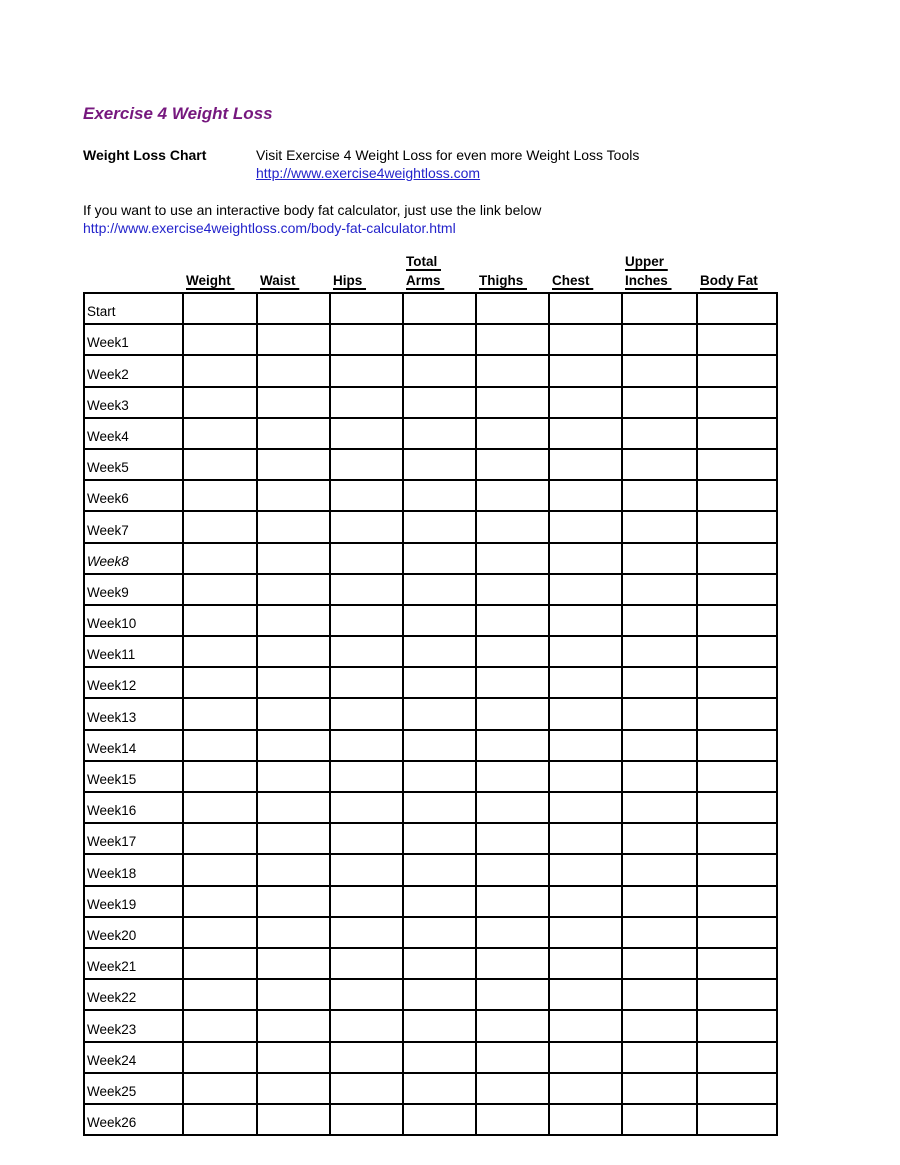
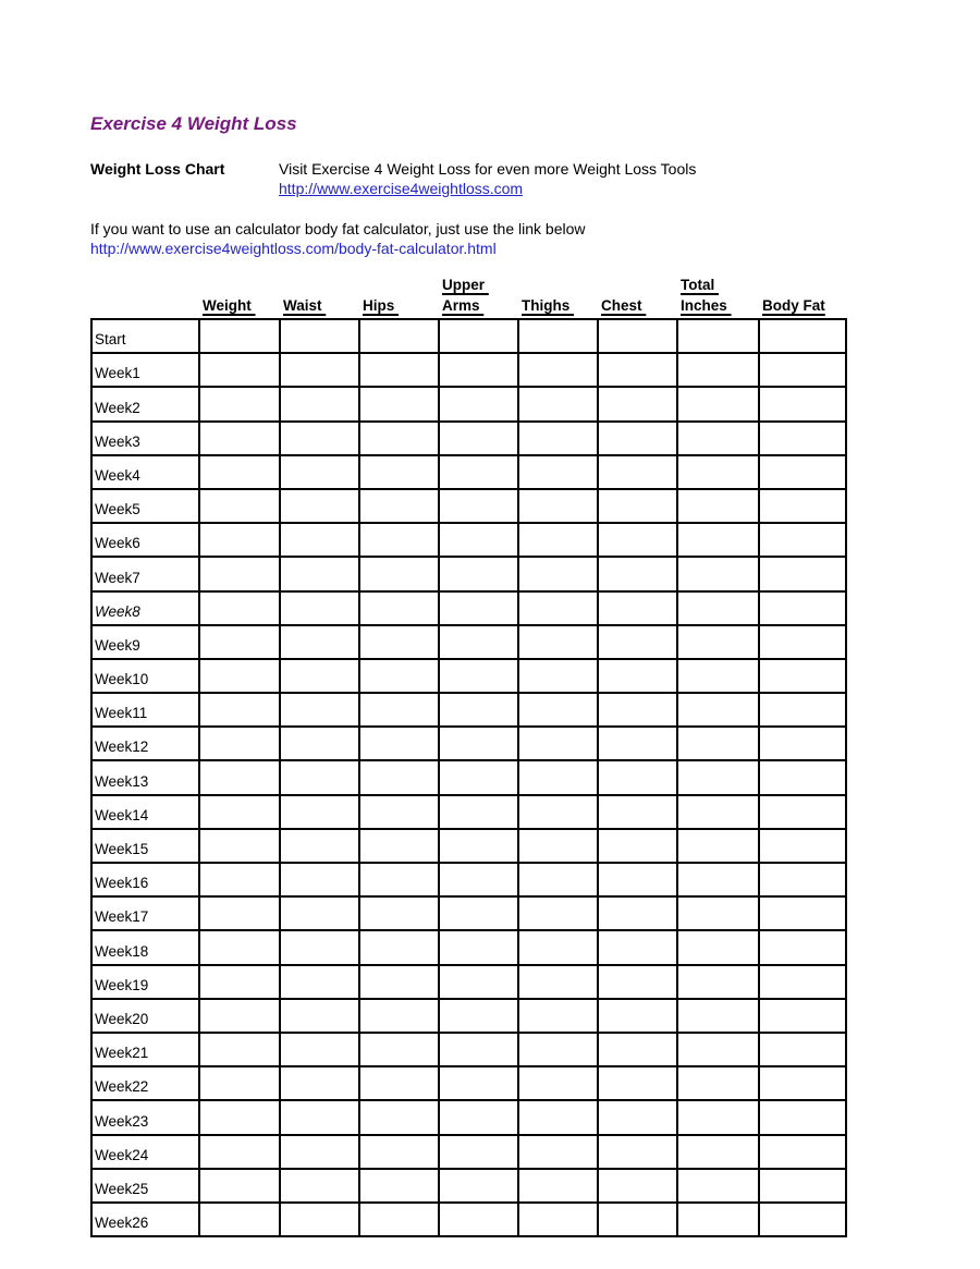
  Exercise 4 Weight Loss
  Weight Loss Chart
  Visit Exercise 4 Weight Loss for even more Weight Loss Tools
  http://www.exercise4weightloss.com
- If you want to use an interactive body fat calculator, just use the link below
+ If you want to use an calculator body fat calculator, just use the link below
  http://www.exercise4weightloss.com/body-fat-calculator.html
  Weight
  Waist
  Hips
- Total
+ Upper
  Arms
  Thighs
  Chest
- Upper
+ Total
  Inches
  Body Fat
  Start
  Week1
  Week2
  Week3
  Week4
  Week5
  Week6
  Week7
  Week8
  Week9
  Week10
  Week11
  Week12
  Week13
  Week14
  Week15
  Week16
  Week17
  Week18
  Week19
  Week20
  Week21
  Week22
  Week23
  Week24
  Week25
  Week26
